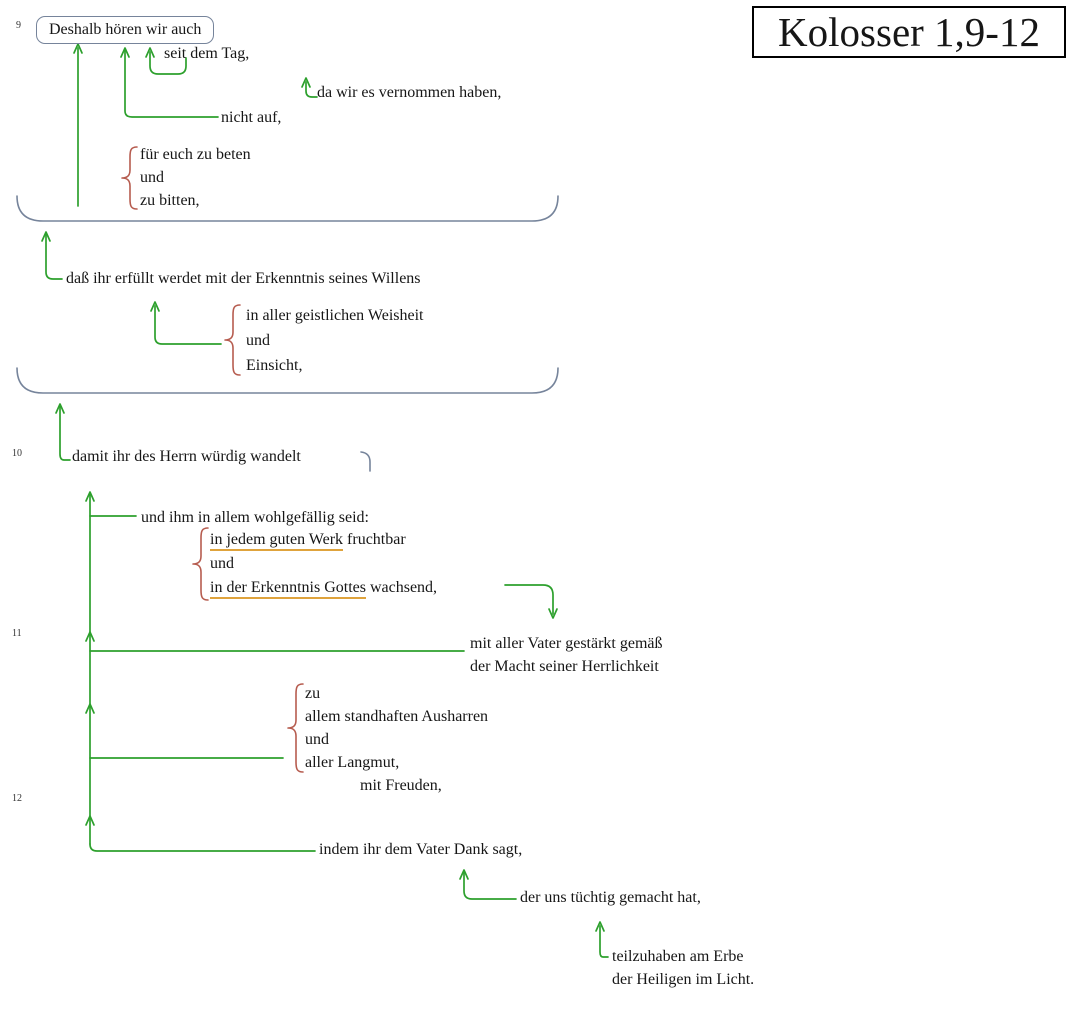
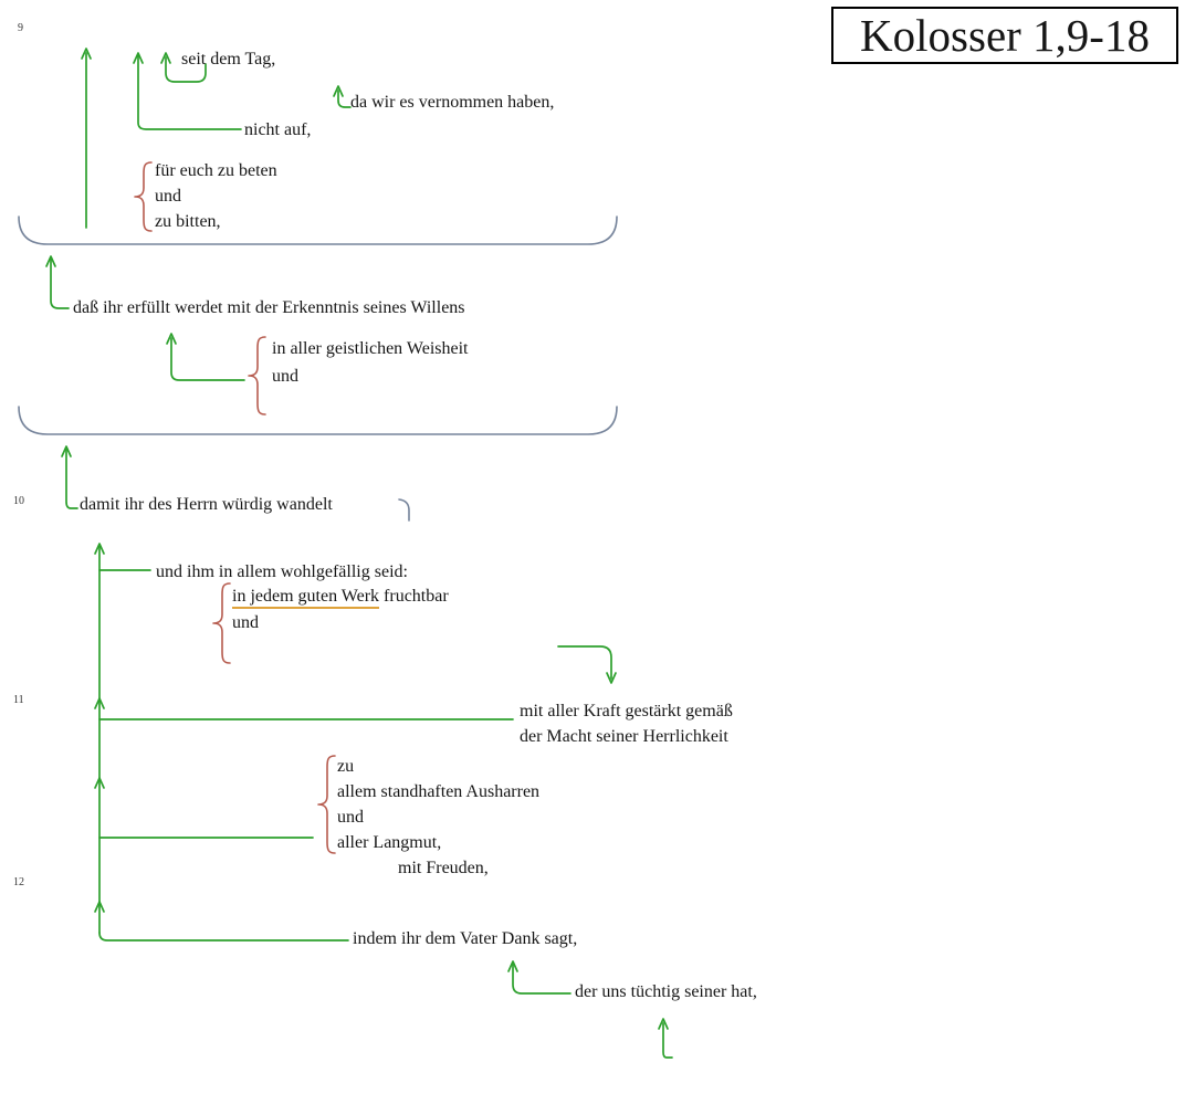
- Kolosser 1,9-12
+ Kolosser 1,9-18
  9
  10
  11
  12
- Deshalb hören wir auch
  seit dem Tag,
  da wir es vernommen haben,
  nicht auf,
  für euch zu beten
  und
  zu bitten,
  daß ihr erfüllt werdet mit der Erkenntnis seines Willens
  in aller geistlichen Weisheit
  und
- Einsicht,
  damit ihr des Herrn würdig wandelt
  und ihm in allem wohlgefällig seid:
  in jedem guten Werk fruchtbar
  und
- in der Erkenntnis Gottes wachsend,
- mit aller Vater gestärkt gemäß
+ mit aller Kraft gestärkt gemäß
  der Macht seiner Herrlichkeit
  zu
  allem standhaften Ausharren
  und
  aller Langmut,
  mit Freuden,
  indem ihr dem Vater Dank sagt,
- der uns tüchtig gemacht hat,
+ der uns tüchtig seiner hat,
- teilzuhaben am Erbe
- der Heiligen im Licht.
